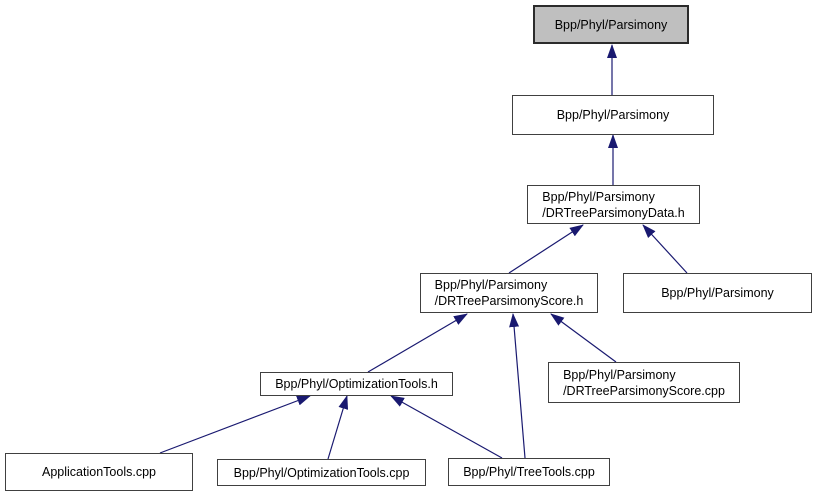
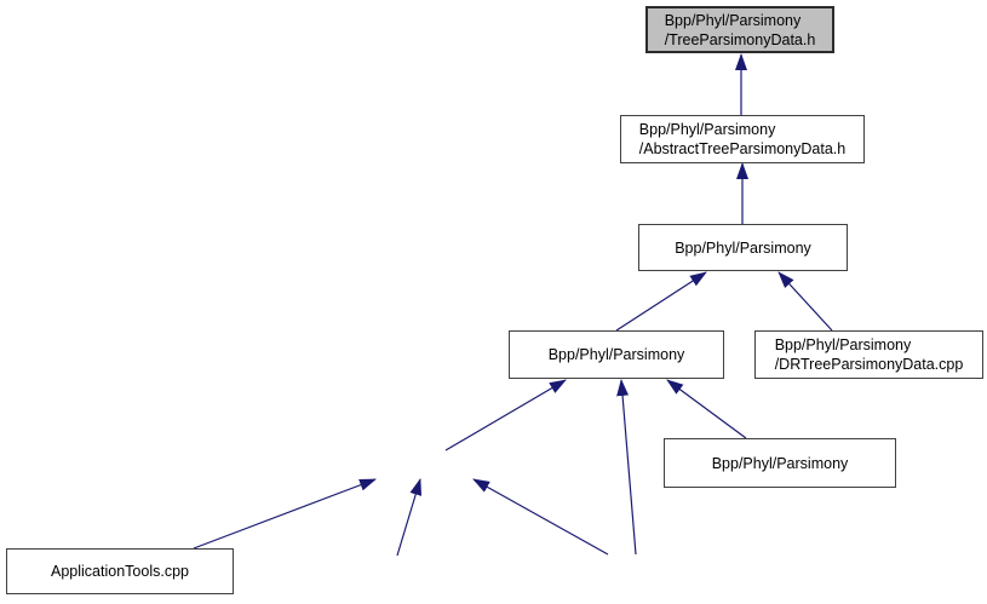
  Bpp/Phyl/Parsimony
+ /TreeParsimonyData.h
  Bpp/Phyl/Parsimony
+ /AbstractTreeParsimonyData.h
  Bpp/Phyl/Parsimony
- /DRTreeParsimonyData.h
  Bpp/Phyl/Parsimony
- /DRTreeParsimonyScore.h
  Bpp/Phyl/Parsimony
+ /DRTreeParsimonyData.cpp
  Bpp/Phyl/Parsimony
- /DRTreeParsimonyScore.cpp
- Bpp/Phyl/OptimizationTools.h
  ApplicationTools.cpp
- Bpp/Phyl/OptimizationTools.cpp
- Bpp/Phyl/TreeTools.cpp
